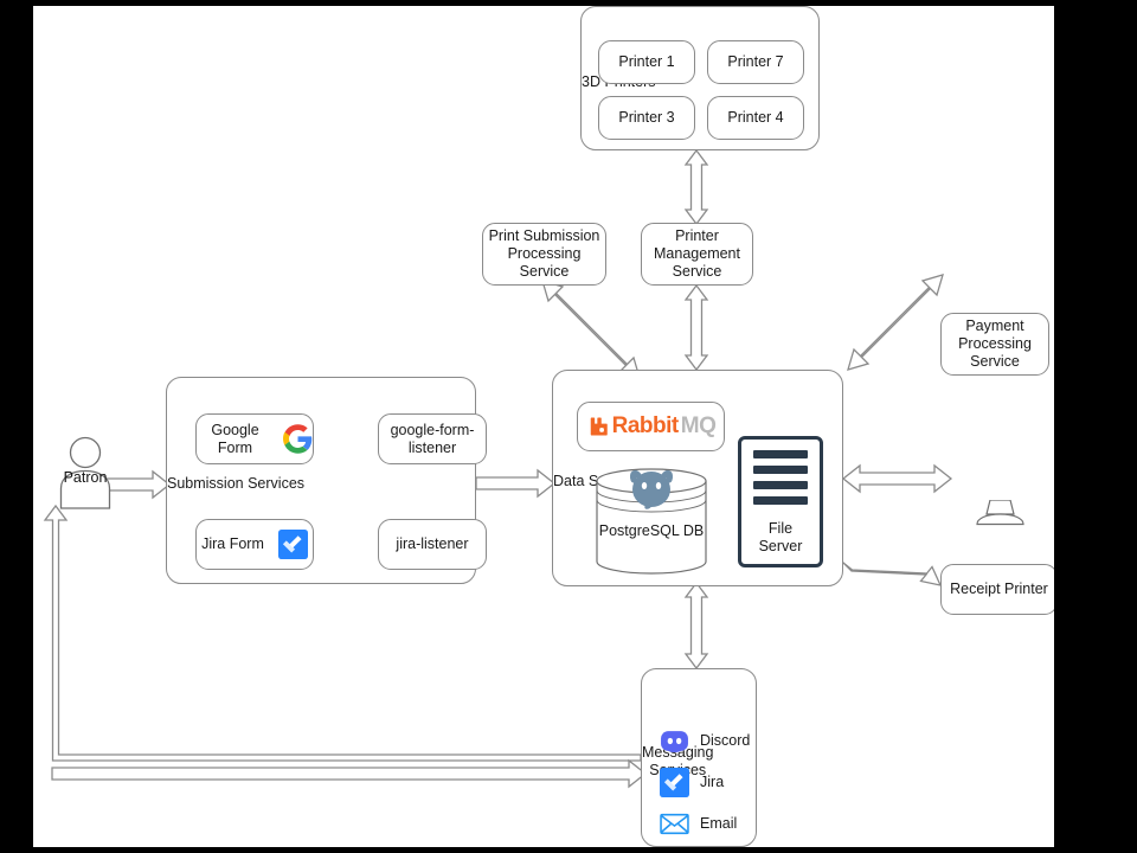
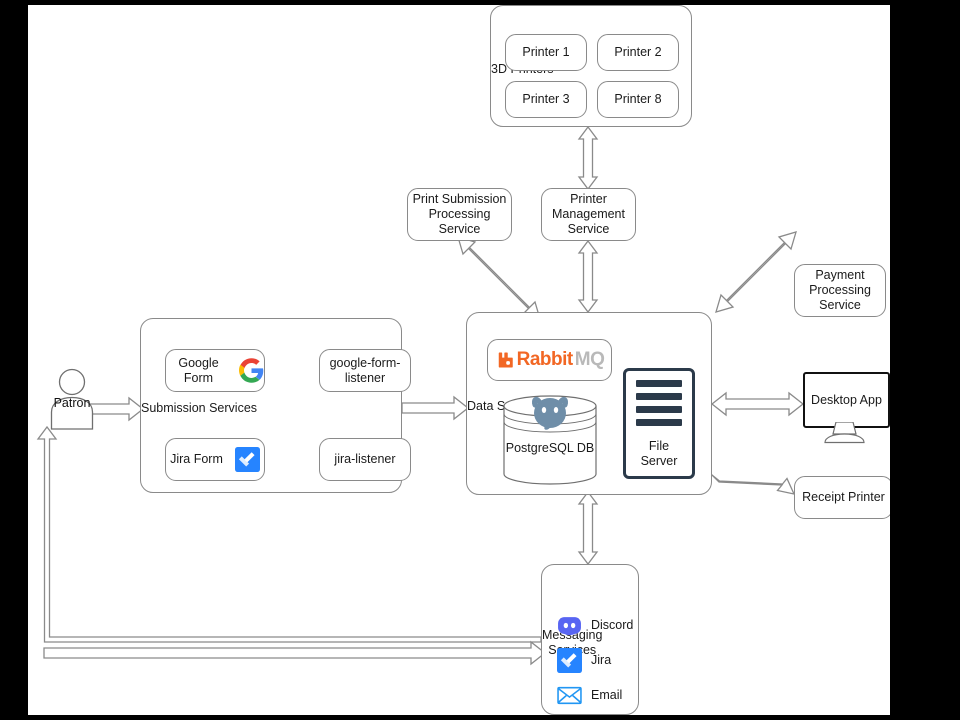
  Patron
  Printer 1
- Printer 7
+ Printer 2
  Printer 3
- Printer 4
+ Printer 8
  Print Submission
  Processing Service
  Printer
  Management
  Service
  Submission Services
  Google Form
  google-form-
  listener
  Jira Form
  jira-listener
  Rabbit
  MQ
  PostgreSQL DB
  File
  Server
  Payment
  Processing
  Service
+ Desktop App
  Receipt Printer
  Mesaging
  Discord
  Jira
  Email
